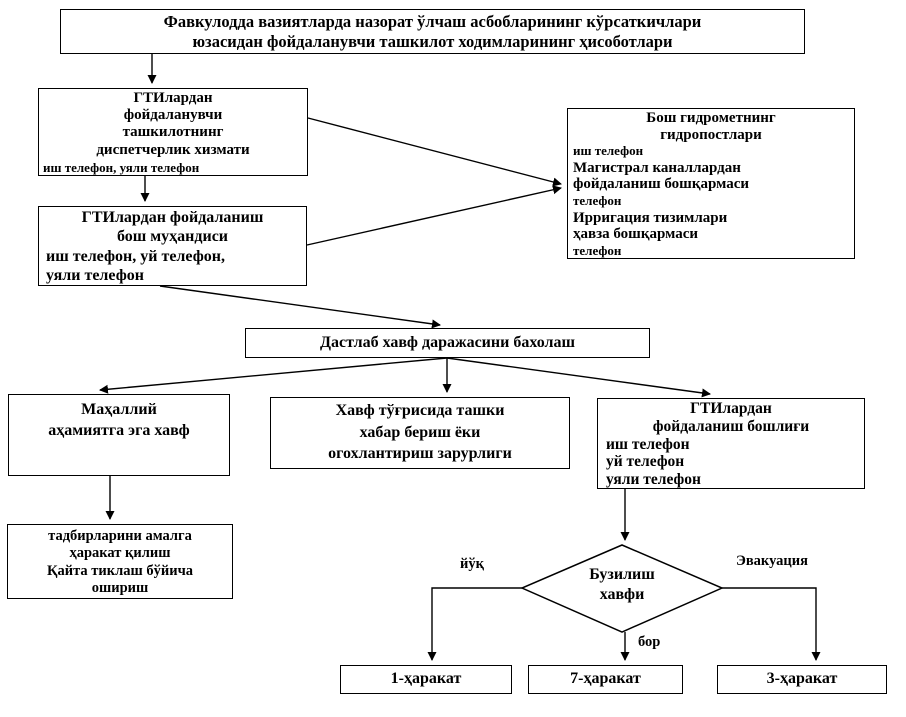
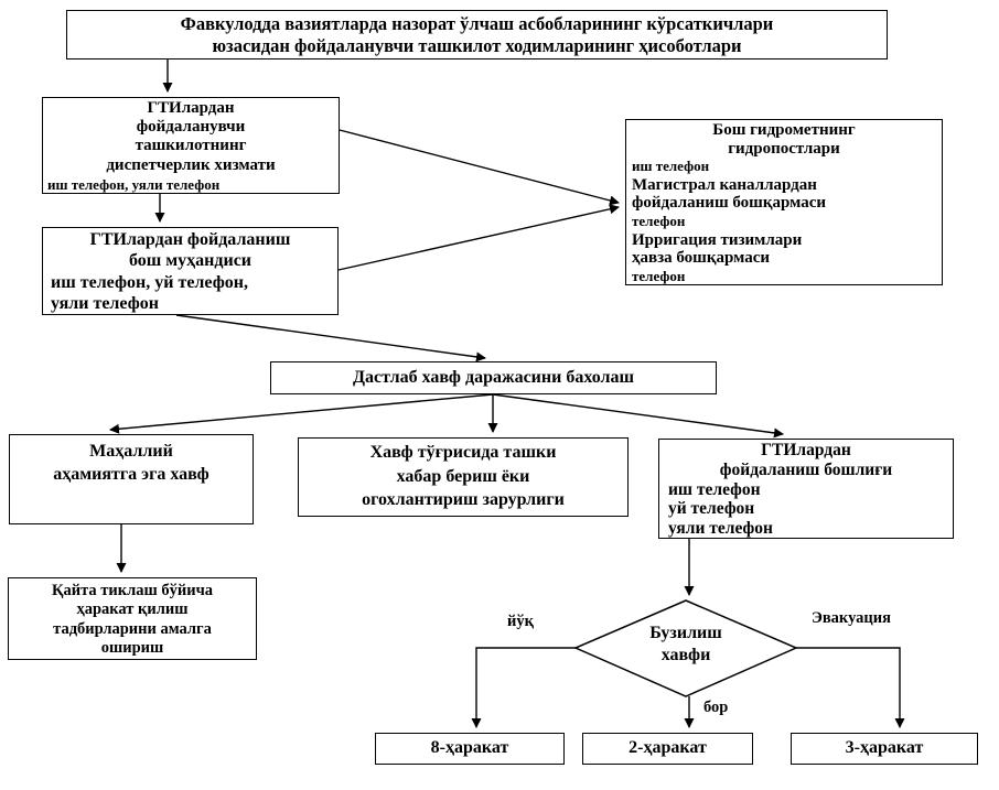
  Фавкулодда вазиятларда назорат ўлчаш асбобларининг кўрсаткичлари
  юзасидан фойдаланувчи ташкилот ходимларининг ҳисоботлари
  ГТИлардан
  фойдаланувчи
  ташкилотнинг
  диспетчерлик хизмати
  иш телефон, уяли телефон
  ГТИлардан фойдаланиш
  бош муҳандиси
  иш телефон, уй телефон,
  уяли телефон
  Бош гидрометнинг
  гидропостлари
  иш телефон
  Магистрал каналлардан
  фойдаланиш бошқармаси
  телефон
  Ирригация тизимлари
  ҳавза бошқармаси
  телефон
  Дастлаб хавф даражасини бахолаш
  Маҳаллий
  аҳамиятга эга хавф
  Хавф тўғрисида ташки
  хабар бериш ёки
  огохлантириш зарурлиги
  ГТИлардан
  фойдаланиш бошлиғи
  иш телефон
  уй телефон
  уяли телефон
- тадбирларини амалга
+ Қайта тиклаш бўйича
  ҳаракат қилиш
- Қайта тиклаш бўйича
+ тадбирларини амалга
  ошириш
  Бузилиш
  хавфи
  йўқ
  бор
  Эвакуация
- 1-ҳаракат
+ 8-ҳаракат
- 7-ҳаракат
+ 2-ҳаракат
  3-ҳаракат
